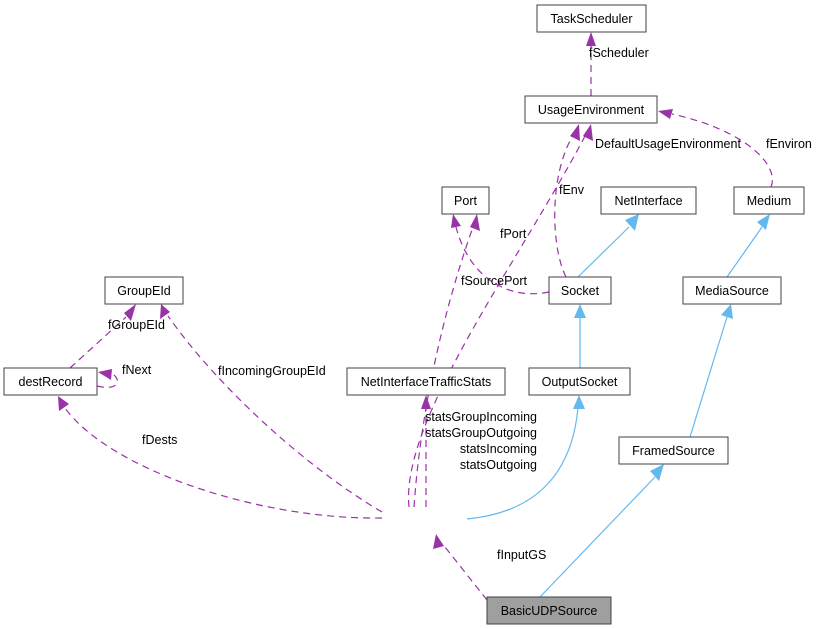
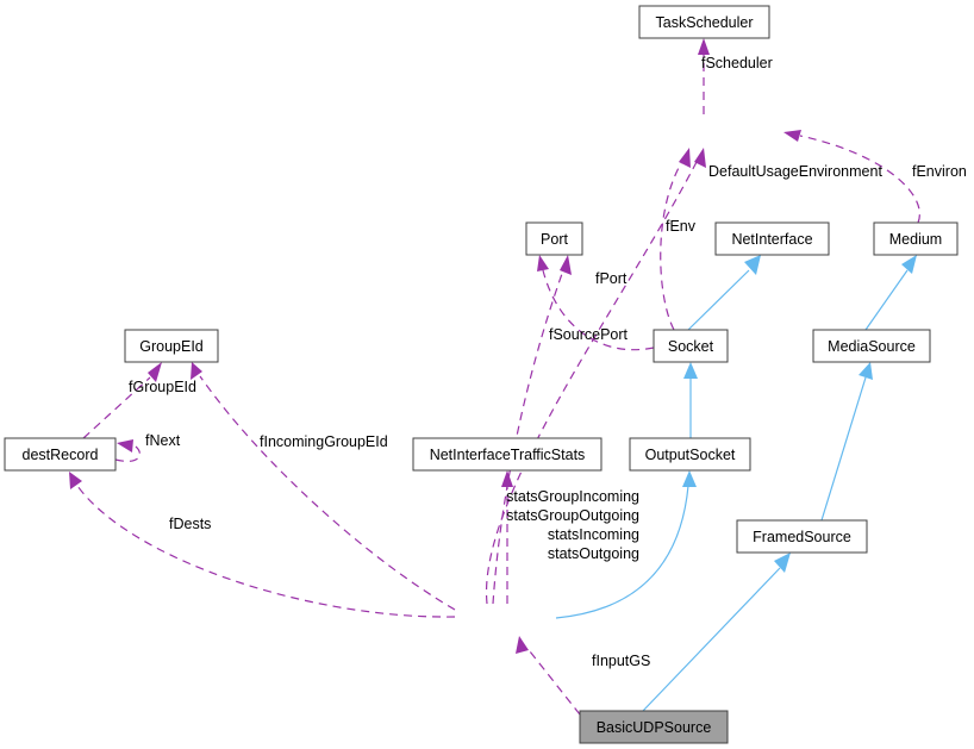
  TaskScheduler
- UsageEnvironment
  Port
  NetInterface
  Medium
  GroupEId
  Socket
  MediaSource
  destRecord
  NetInterfaceTrafficStats
  OutputSocket
  FramedSource
  BasicUDPSource
  fScheduler
  DefaultUsageEnvironment
  fEnviron
  fEnv
  fPort
  fSourcePort
  fGroupEId
  fNext
  fIncomingGroupEId
  fDests
  statsGroupIncoming
  statsGroupOutgoing
  statsIncoming
  statsOutgoing
  fInputGS
